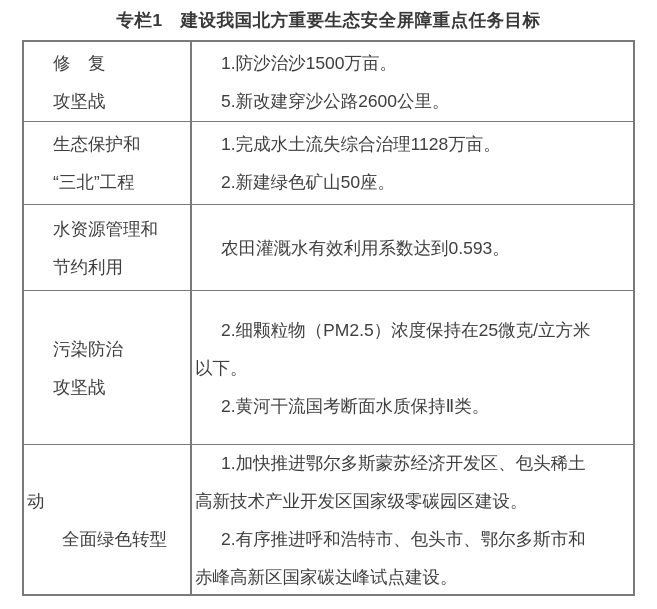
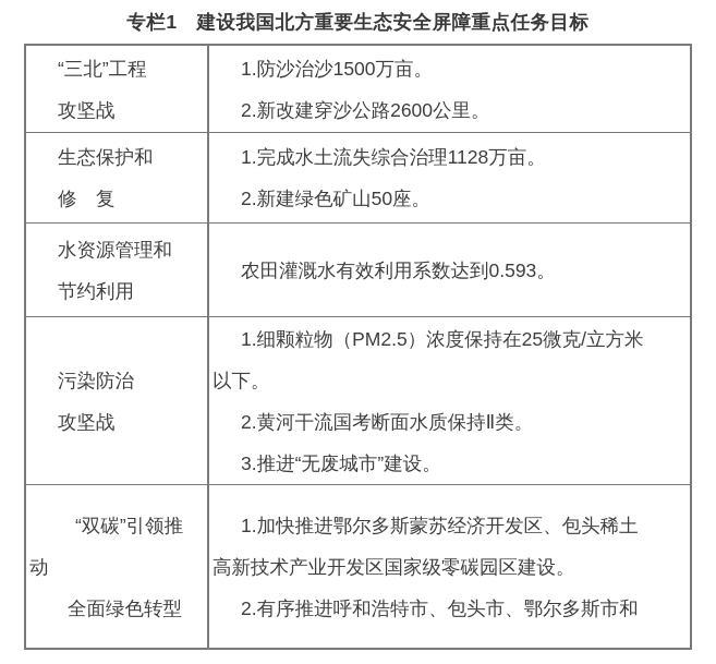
  专栏1 建设我国北方重要生态安全屏障重点任务目标
- 修 复
+ “三北”工程
  攻坚战
  1.防沙治沙1500万亩。
- 5.新改建穿沙公路2600公里。
+ 2.新改建穿沙公路2600公里。
  生态保护和
- “三北”工程
+ 修 复
  1.完成水土流失综合治理1128万亩。
  2.新建绿色矿山50座。
  水资源管理和
  节约利用
  农田灌溉水有效利用系数达到0.593。
  污染防治
  攻坚战
- 2.细颗粒物（PM2.5）浓度保持在25微克/立方米
+ 1.细颗粒物（PM2.5）浓度保持在25微克/立方米
  以下。
  2.黄河干流国考断面水质保持Ⅱ类。
+ 3.推进“无废城市”建设。
+ “双碳”引领推
  动
  全面绿色转型
  1.加快推进鄂尔多斯蒙苏经济开发区、包头稀土
  高新技术产业开发区国家级零碳园区建设。
  2.有序推进呼和浩特市、包头市、鄂尔多斯市和
- 赤峰高新区国家碳达峰试点建设。
